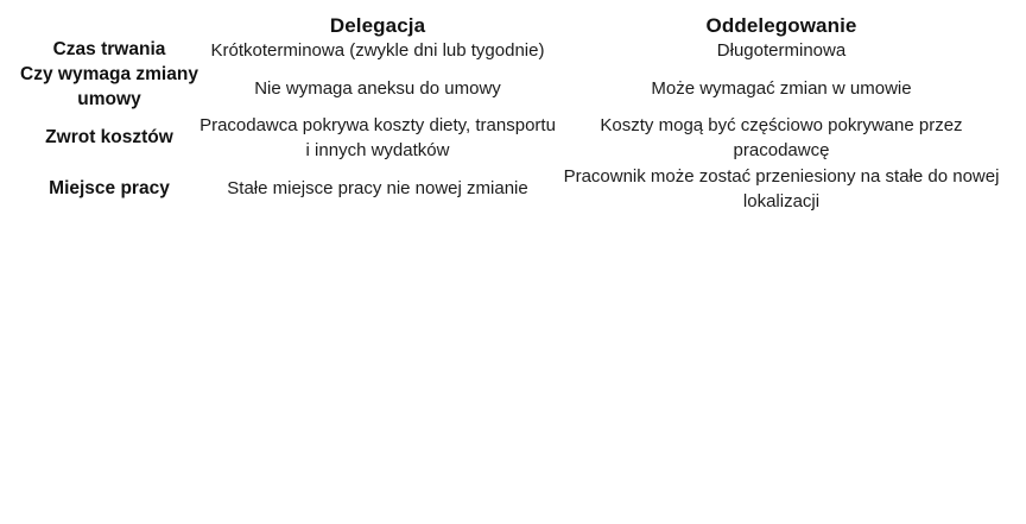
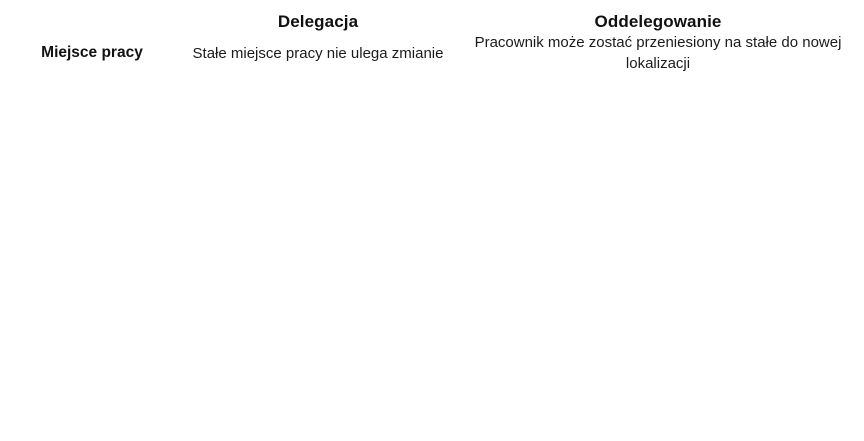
  	Delegacja	Oddelegowanie
- Czas trwania	Krótkoterminowa (zwykle dni lub tygodnie)	Długoterminowa
- Czy wymaga zmiany umowy	Nie wymaga aneksu do umowy	Może wymagać zmian w umowie
- Zwrot kosztów	Pracodawca pokrywa koszty diety, transportu i innych wydatków	Koszty mogą być częściowo pokrywane przez pracodawcę
- Miejsce pracy	Stałe miejsce pracy nie nowej zmianie	Pracownik może zostać przeniesiony na stałe do nowej lokalizacji
+ Miejsce pracy	Stałe miejsce pracy nie ulega zmianie	Pracownik może zostać przeniesiony na stałe do nowej lokalizacji
